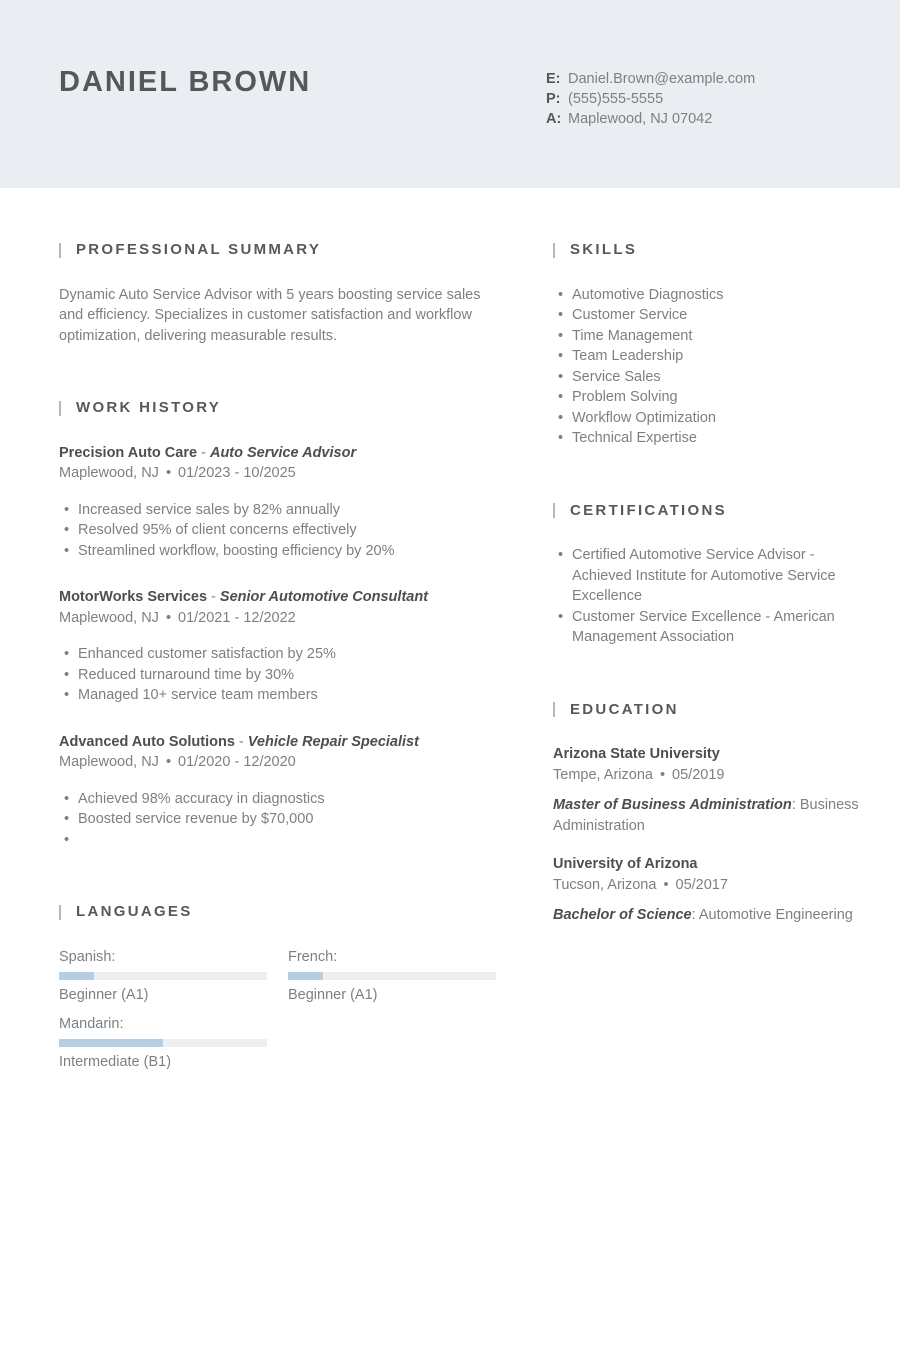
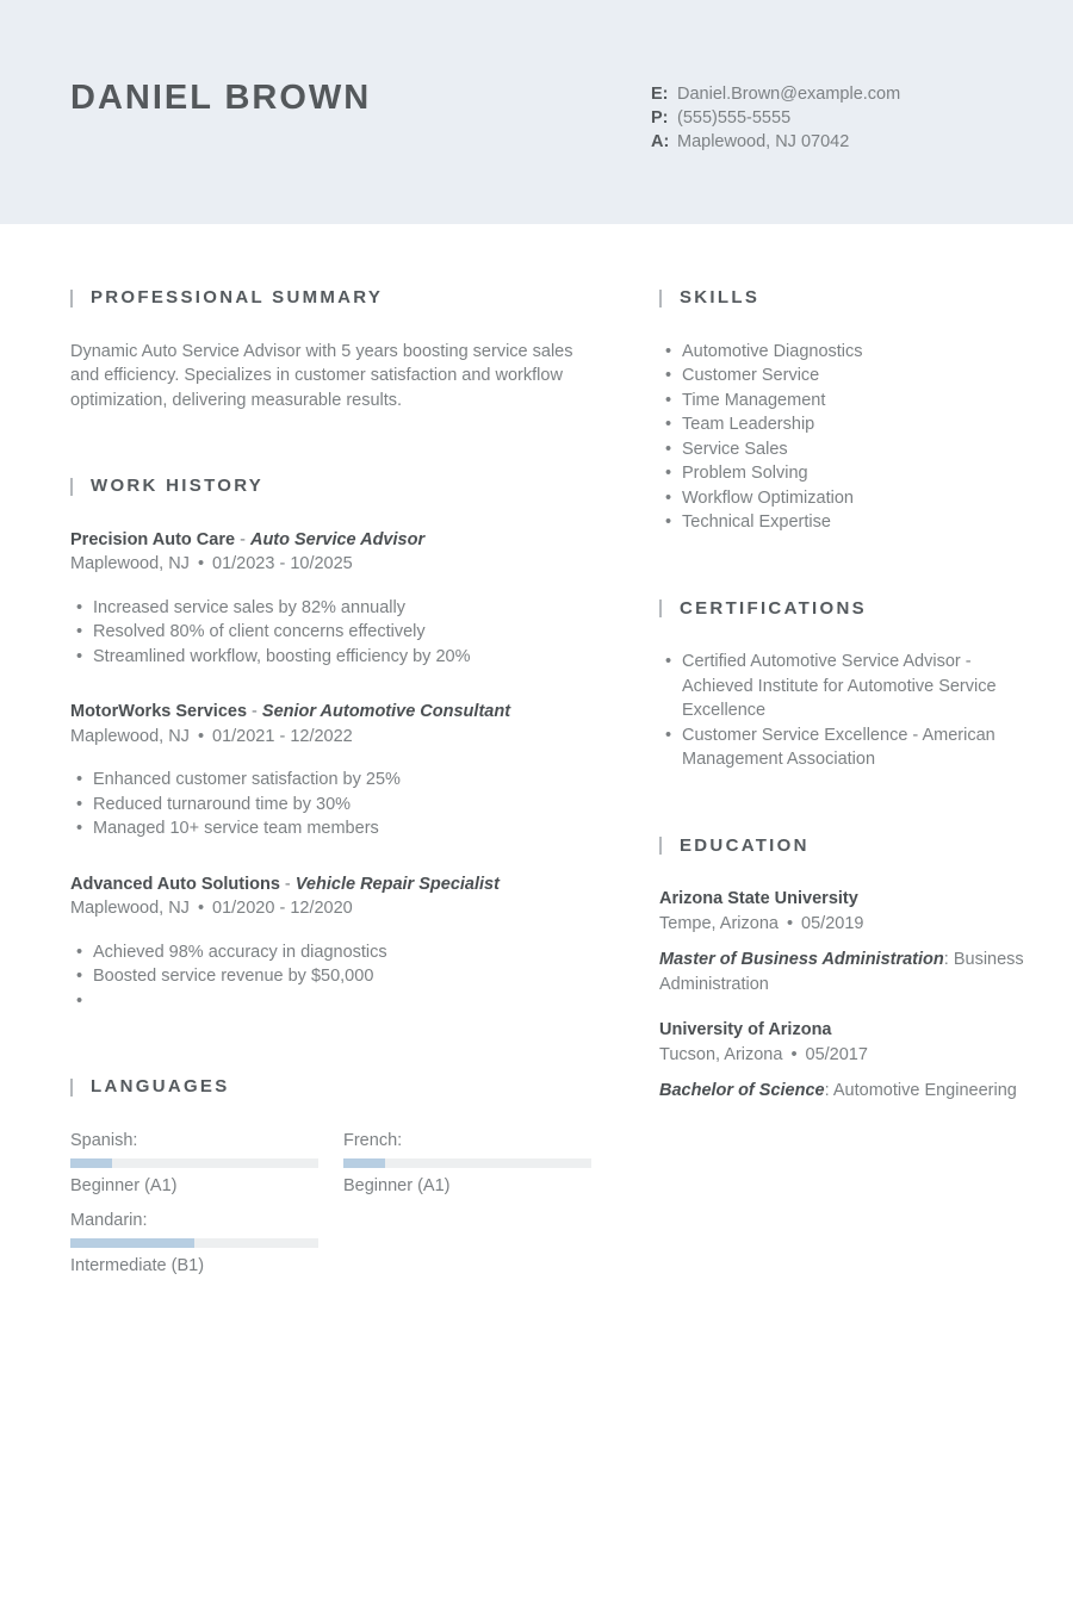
  DANIEL BROWN
  E:
  Daniel.Brown@example.com
  P:
  (555)555-5555
  A:
  Maplewood, NJ 07042
  PROFESSIONAL SUMMARY
  Dynamic Auto Service Advisor with 5 years boosting service sales and efficiency. Specializes in customer satisfaction and workflow optimization, delivering measurable results.
  WORK HISTORY
  Precision Auto Care - Auto Service Advisor
  Maplewood, NJ • 01/2023 - 10/2025
  •
  Increased service sales by 82% annually
  •
- Resolved 95% of client concerns effectively
+ Resolved 80% of client concerns effectively
  •
  Streamlined workflow, boosting efficiency by 20%
  MotorWorks Services - Senior Automotive Consultant
  Maplewood, NJ • 01/2021 - 12/2022
  •
  Enhanced customer satisfaction by 25%
  •
  Reduced turnaround time by 30%
  •
  Managed 10+ service team members
  Advanced Auto Solutions - Vehicle Repair Specialist
  Maplewood, NJ • 01/2020 - 12/2020
  •
  Achieved 98% accuracy in diagnostics
  •
- Boosted service revenue by $70,000
+ Boosted service revenue by $50,000
  •
  LANGUAGES
  Spanish:
  Beginner (A1)
  French:
  Beginner (A1)
  Mandarin:
  Intermediate (B1)
  SKILLS
  •
  Automotive Diagnostics
  •
  Customer Service
  •
  Time Management
  •
  Team Leadership
  •
  Service Sales
  •
  Problem Solving
  •
  Workflow Optimization
  •
  Technical Expertise
  CERTIFICATIONS
  •
  Certified Automotive Service Advisor - Achieved Institute for Automotive Service Excellence
  •
  Customer Service Excellence - American Management Association
  EDUCATION
  Arizona State University
  Tempe, Arizona • 05/2019
  Master of Business Administration: Business Administration
  University of Arizona
  Tucson, Arizona • 05/2017
  Bachelor of Science: Automotive Engineering
